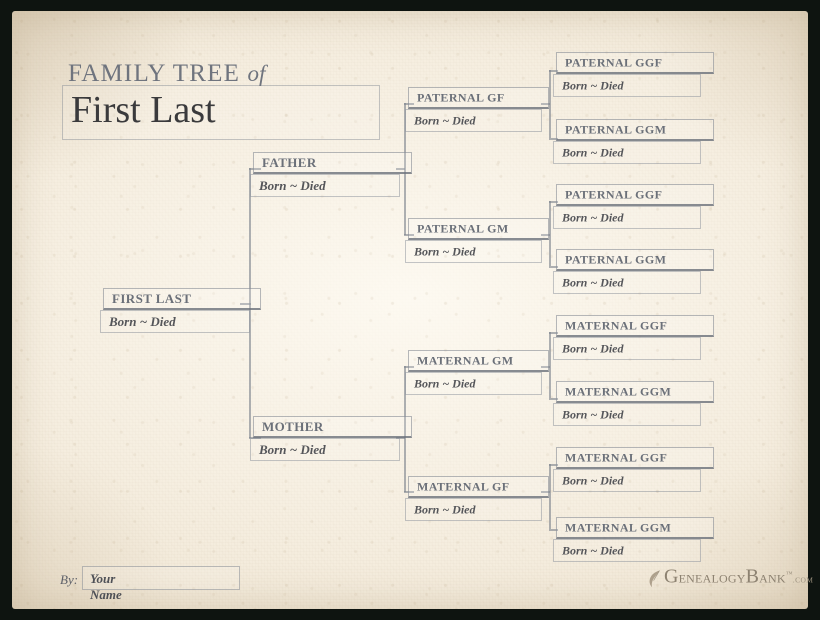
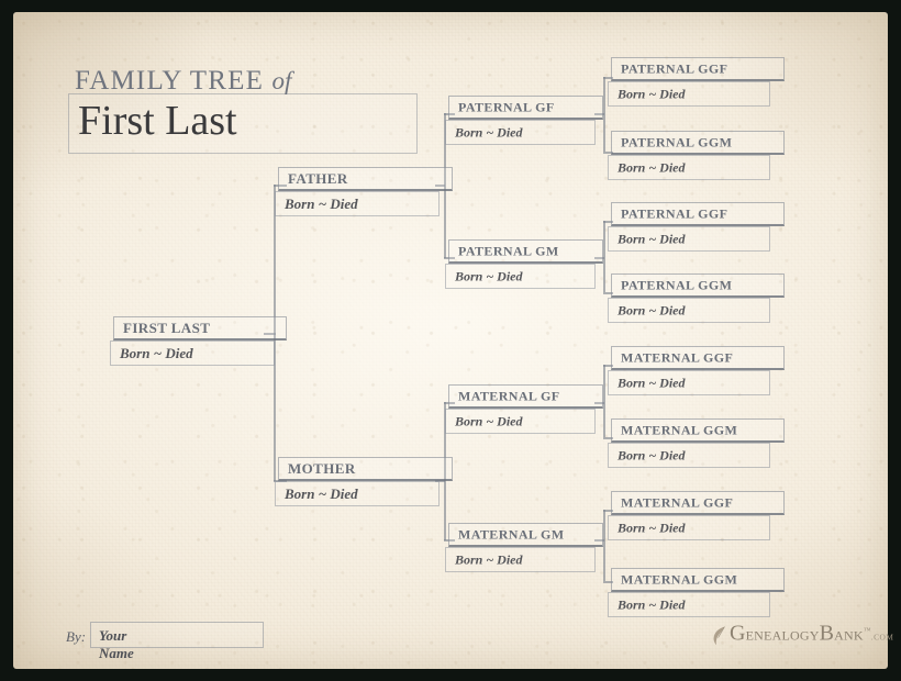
  FAMILY TREE of
  First Last
  FIRST LAST
  Born ~ Died
  FATHER
  Born ~ Died
  MOTHER
  Born ~ Died
  PATERNAL GF
  Born ~ Died
  PATERNAL GM
  Born ~ Died
- MATERNAL GM
+ MATERNAL GF
  Born ~ Died
- MATERNAL GF
+ MATERNAL GM
  Born ~ Died
  PATERNAL GGF
  Born ~ Died
  PATERNAL GGM
  Born ~ Died
  PATERNAL GGF
  Born ~ Died
  PATERNAL GGM
  Born ~ Died
  MATERNAL GGF
  Born ~ Died
  MATERNAL GGM
  Born ~ Died
  MATERNAL GGF
  Born ~ Died
  MATERNAL GGM
  Born ~ Died
  By:
  Your Name
  GenealogyBank™.COM
